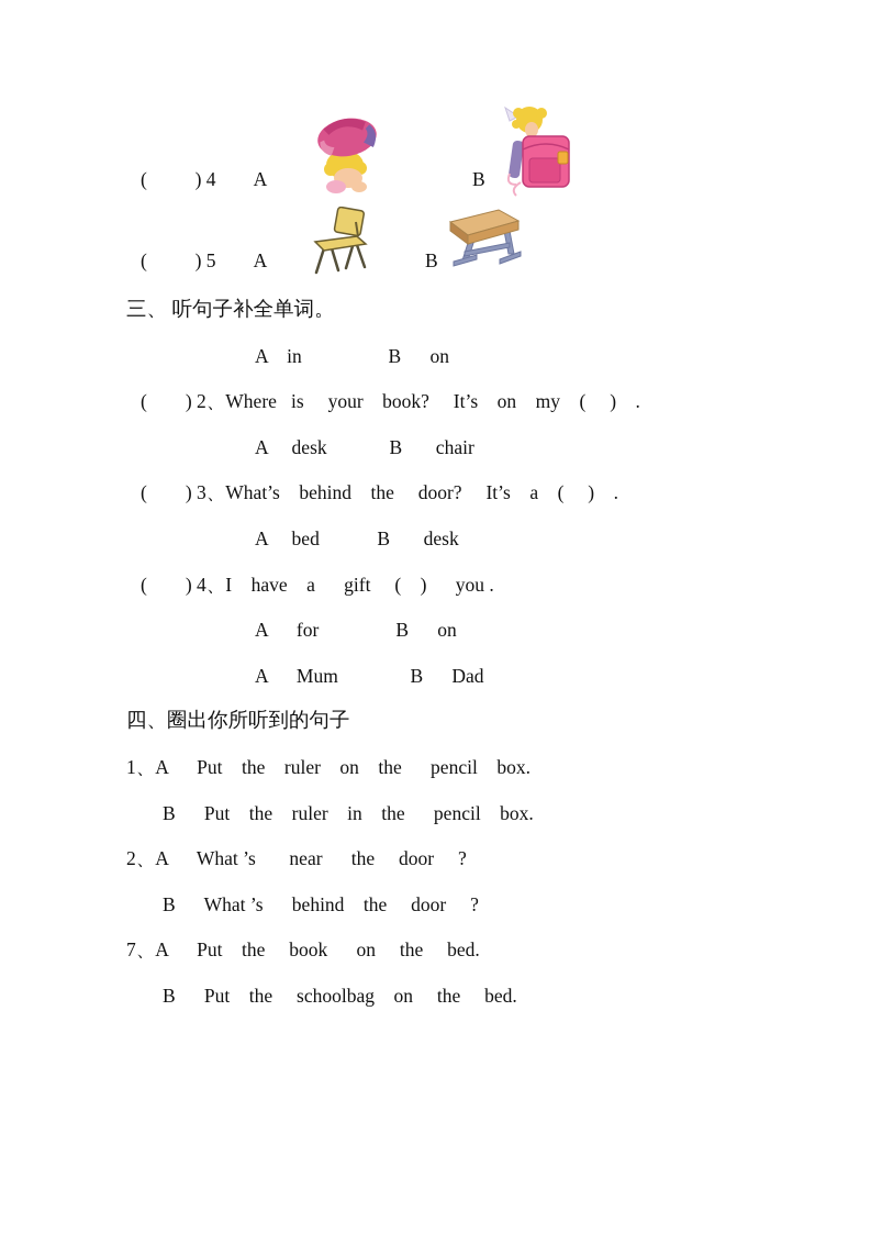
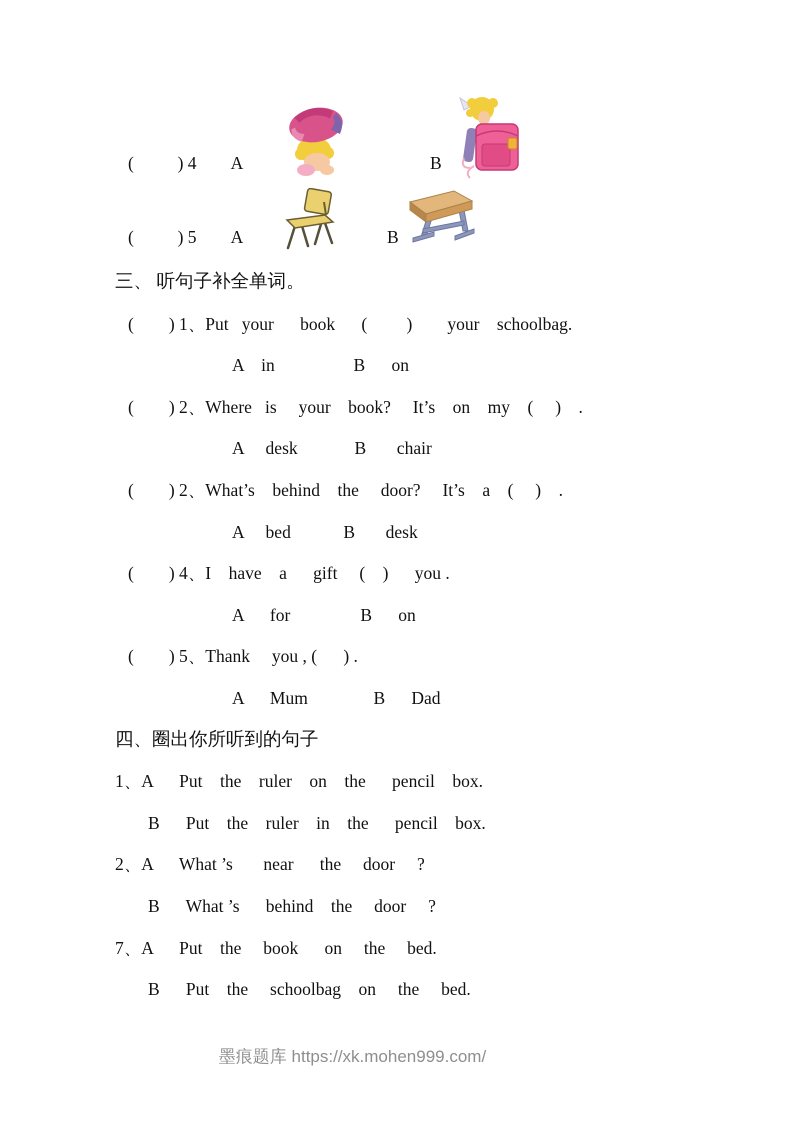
  ( ) 4 A
  B
  ( ) 5 A
  B
  三、 听句子补全单词。
+ ( ) 1、Put your book ( ) your schoolbag.
  A in B on
  ( ) 2、Where is your book? It’s on my ( ) .
  A desk B chair
- ( ) 3、What’s behind the door? It’s a ( ) .
+ ( ) 2、What’s behind the door? It’s a ( ) .
  A bed B desk
  ( ) 4、I have a gift ( ) you .
  A for B on
+ ( ) 5、Thank you , ( ) .
  A Mum B Dad
  四、圈出你所听到的句子
  1、A Put the ruler on the pencil box.
  B Put the ruler in the pencil box.
  2、A What ’s near the door ?
  B What ’s behind the door ?
  7、A Put the book on the bed.
  B Put the schoolbag on the bed.
+ 墨痕题库 https://xk.mohen999.com/
